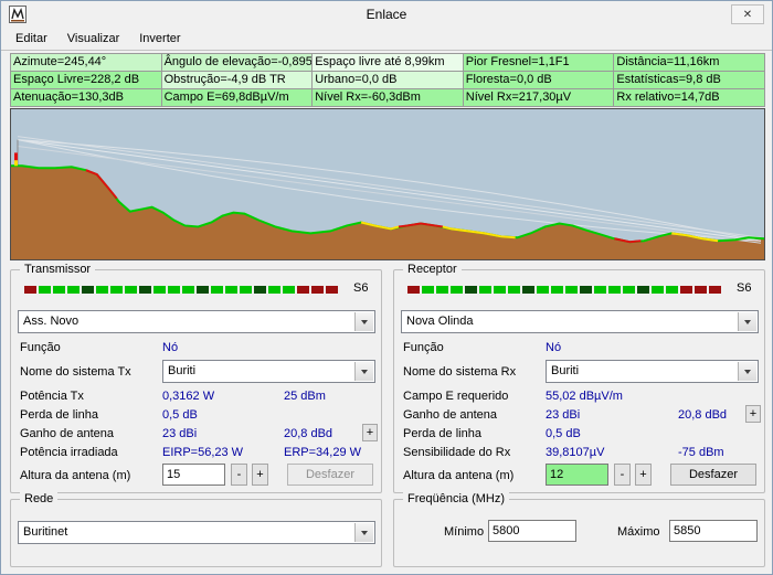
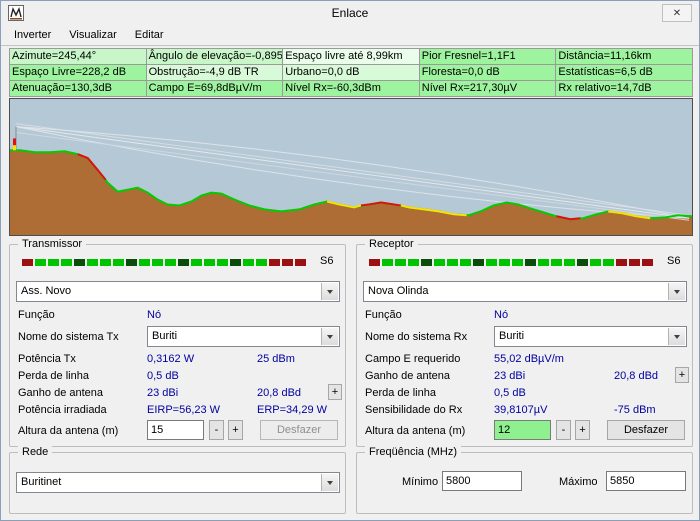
  Enlace
  ✕
- Editar
+ Inverter
  Visualizar
- Inverter
+ Editar
  Azimute=245,44°
  Ângulo de elevação=-0,895
  Espaço livre até 8,99km
  Pior Fresnel=1,1F1
  Distância=11,16km
  Espaço Livre=228,2 dB
  Obstrução=-4,9 dB TR
  Urbano=0,0 dB
  Floresta=0,0 dB
- Estatísticas=9,8 dB
+ Estatísticas=6,5 dB
  Atenuação=130,3dB
  Campo E=69,8dBµV/m
  Nível Rx=-60,3dBm
  Nível Rx=217,30µV
  Rx relativo=14,7dB
  Transmissor
  S6
  Ass. Novo
  Função
  Nó
  Nome do sistema Tx
  Buriti
  Potência Tx
  0,3162 W
  25 dBm
  Perda de linha
  0,5 dB
  Ganho de antena
  23 dBi
  20,8 dBd
  +
  Potência irradiada
  EIRP=56,23 W
  ERP=34,29 W
  Altura da antena (m)
  15
  -
  +
  Desfazer
  Receptor
  S6
  Nova Olinda
  Função
  Nó
  Nome do sistema Rx
  Buriti
  Campo E requerido
  55,02 dBµV/m
  Ganho de antena
  23 dBi
  20,8 dBd
  +
  Perda de linha
  0,5 dB
  Sensibilidade do Rx
  39,8107µV
  -75 dBm
  Altura da antena (m)
  12
  -
  +
  Desfazer
  Rede
  Buritinet
  Freqüência (MHz)
  Mínimo
  5800
  Máximo
  5850
